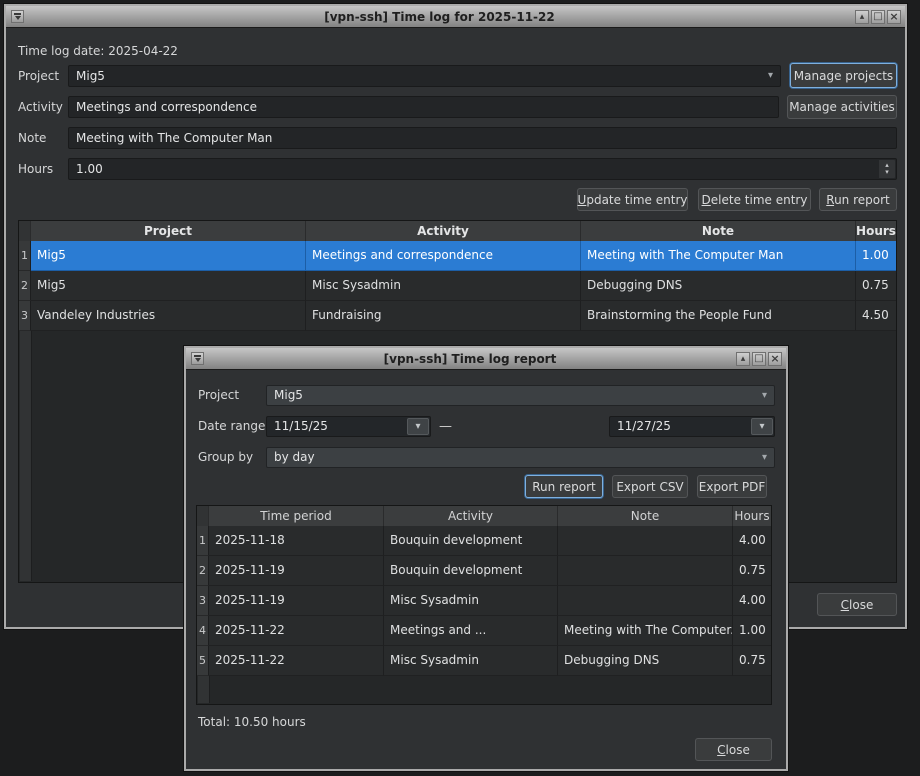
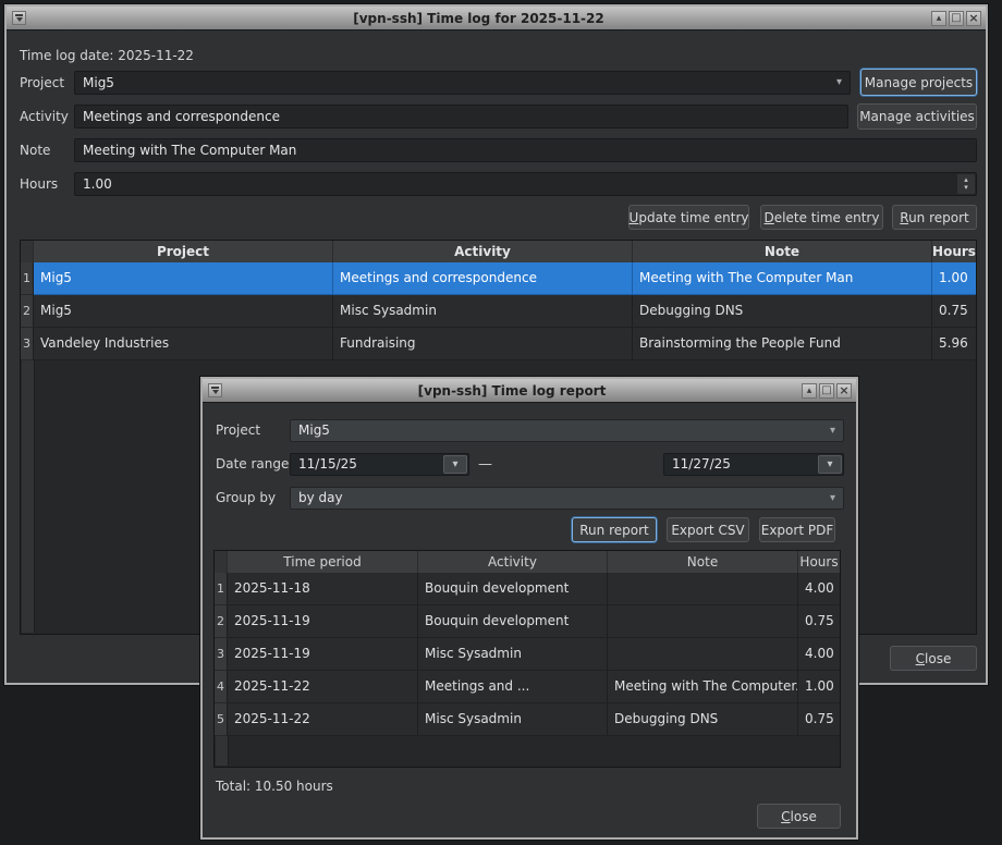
  [vpn-ssh] Time log for 2025-11-22
  ▴
  □
  ×
- Time log date: 2025-04-22
+ Time log date: 2025-11-22
  Project
  Mig5
  ▾
  Manage projects
  Activity
  Meetings and correspondence
  Manage activities
  Note
  Meeting with The Computer Man
  Hours
  1.00
  ▴
  ▾
  Update time entry
  Delete time entry
  Run report
  Project
  Activity
  Note
  Hours
  1
  Mig5
  Meetings and correspondence
  Meeting with The Computer Man
  1.00
  2
  Mig5
  Misc Sysadmin
  Debugging DNS
  0.75
  3
  Vandeley Industries
  Fundraising
  Brainstorming the People Fund
- 4.50
+ 5.96
  Close
  [vpn-ssh] Time log report
  ▴
  □
  ×
  Project
  Mig5
  ▾
  Date range
  11/15/25
  ▾
  —
  11/27/25
  ▾
  Group by
  by day
  ▾
  Run report
  Export CSV
  Export PDF
  Time period
  Activity
  Note
  Hours
  1
  2025-11-18
  Bouquin development
  4.00
  2
  2025-11-19
  Bouquin development
  0.75
  3
  2025-11-19
  Misc Sysadmin
  4.00
  4
  2025-11-22
  Meetings and ...
  Meeting with The Computer
  1.00
  5
  2025-11-22
  Misc Sysadmin
  Debugging DNS
  0.75
  Total: 10.50 hours
  Close
